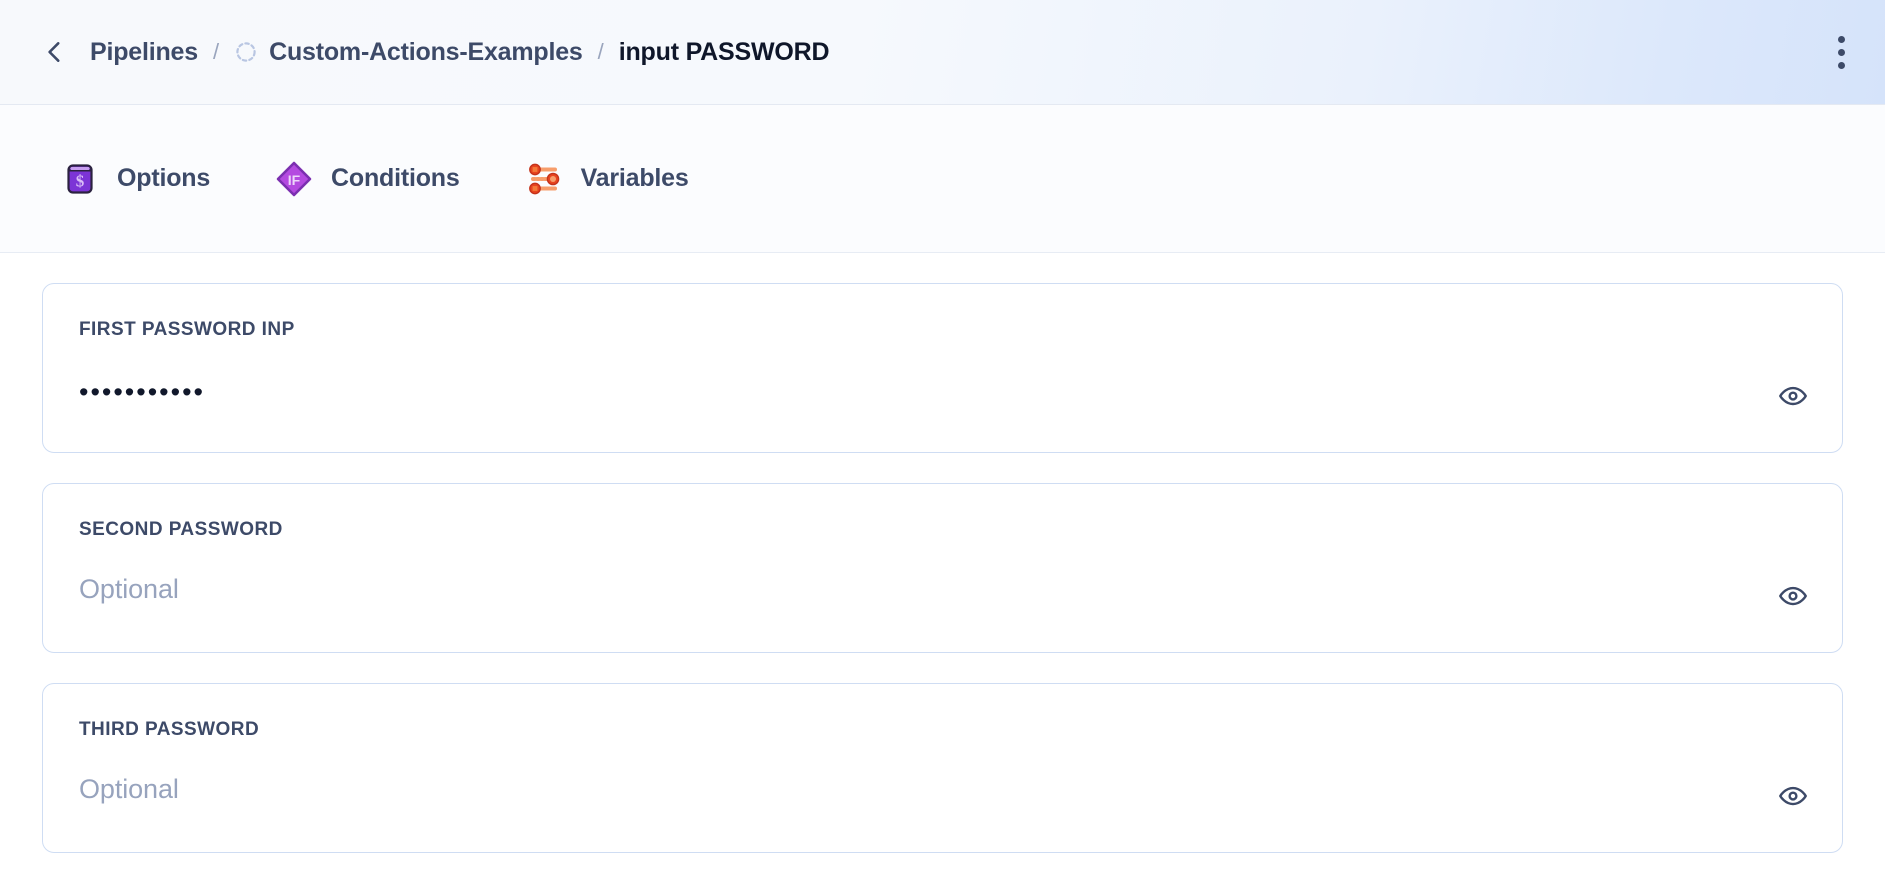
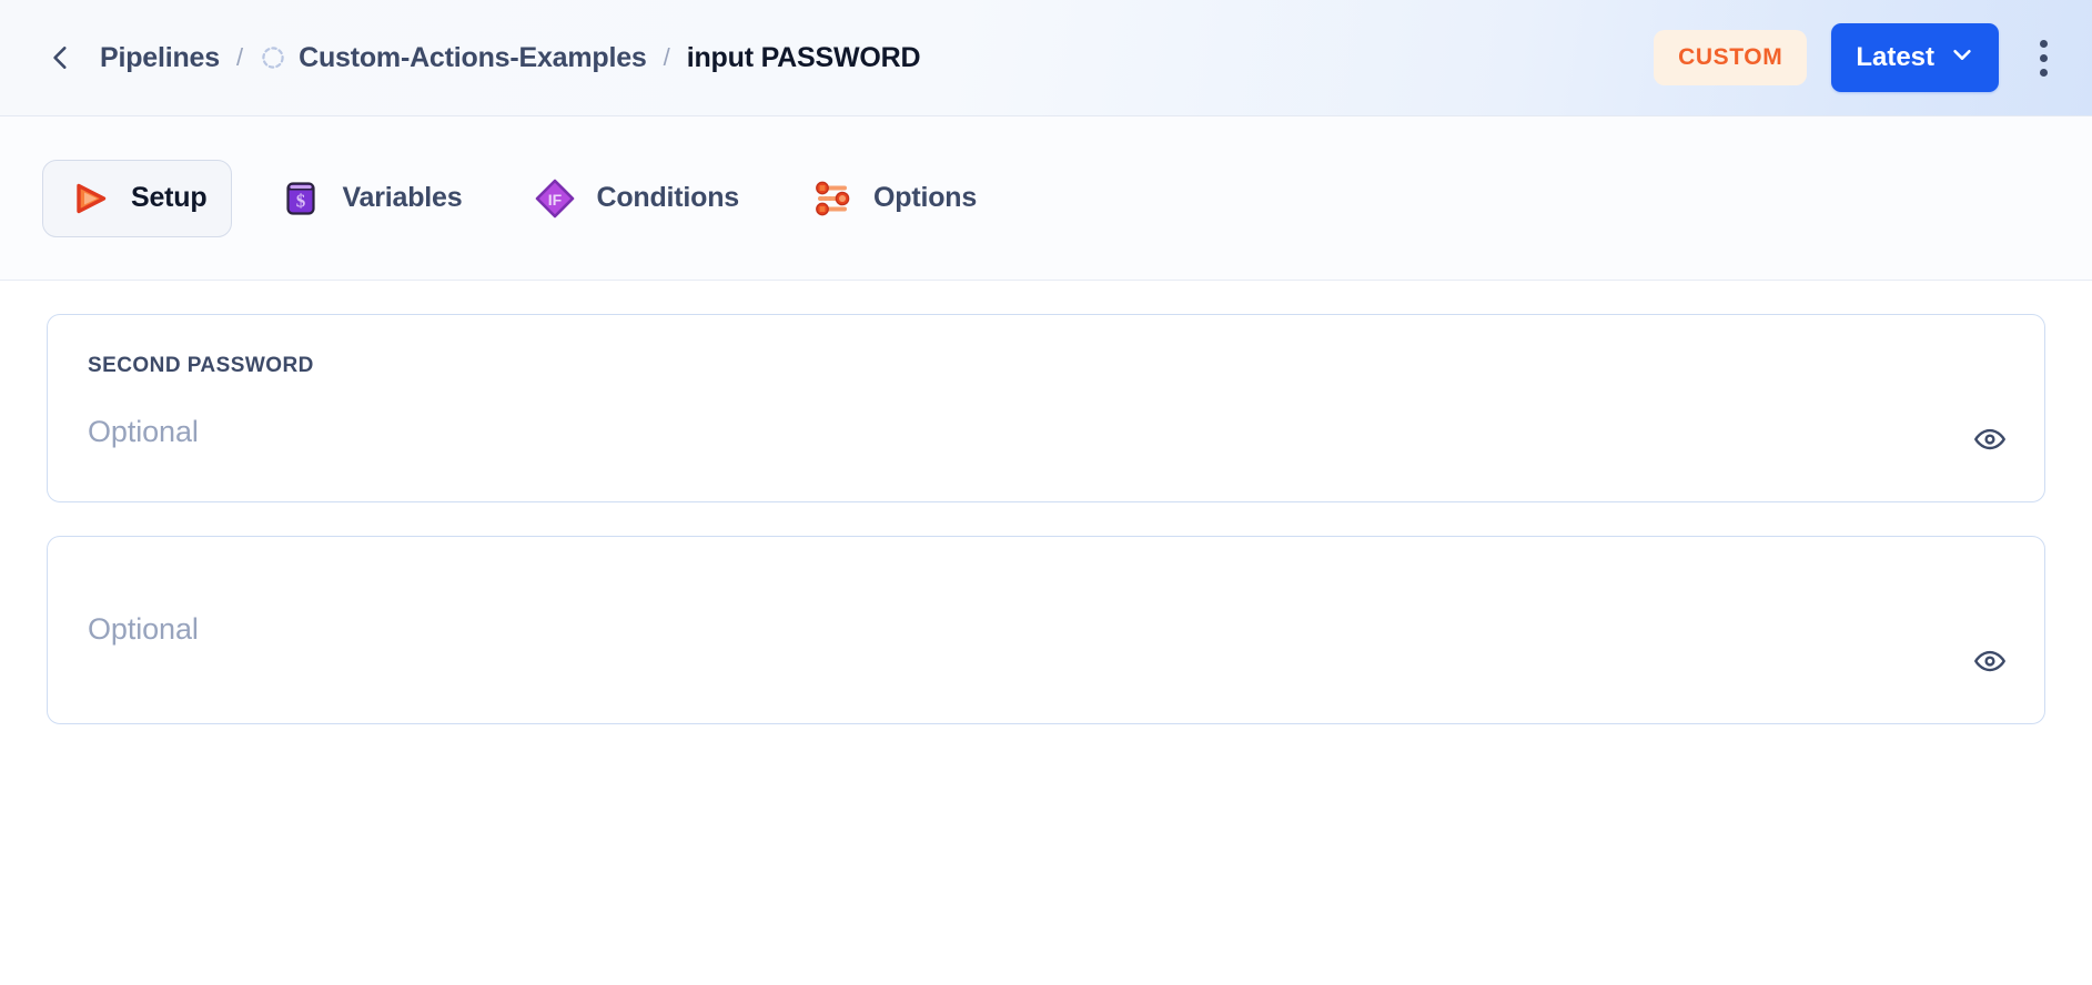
  Pipelines
  /
  Custom-Actions-Examples
  /
  input PASSWORD
+ CUSTOM
+ Latest
+ Setup
  $
- Options
+ Variables
  IF
  Conditions
- Variables
+ Options
- FIRST PASSWORD INP
- •••••••••••
  SECOND PASSWORD
  Optional
- THIRD PASSWORD
  Optional
